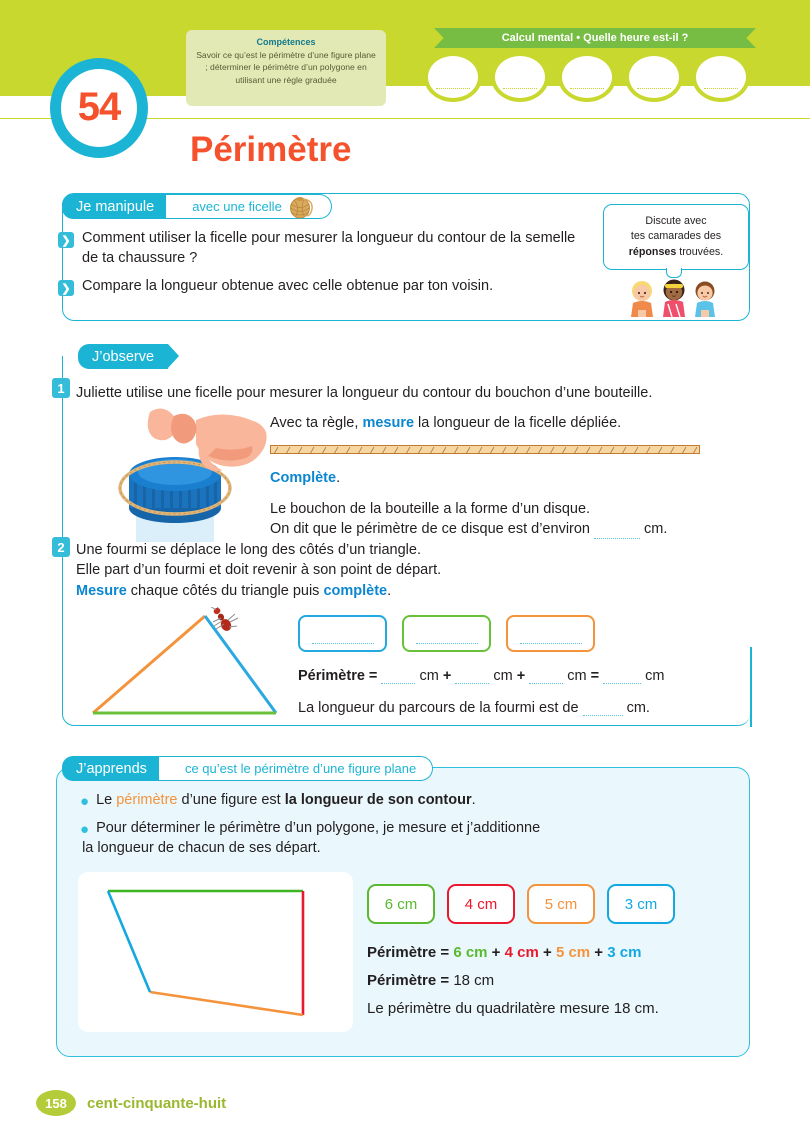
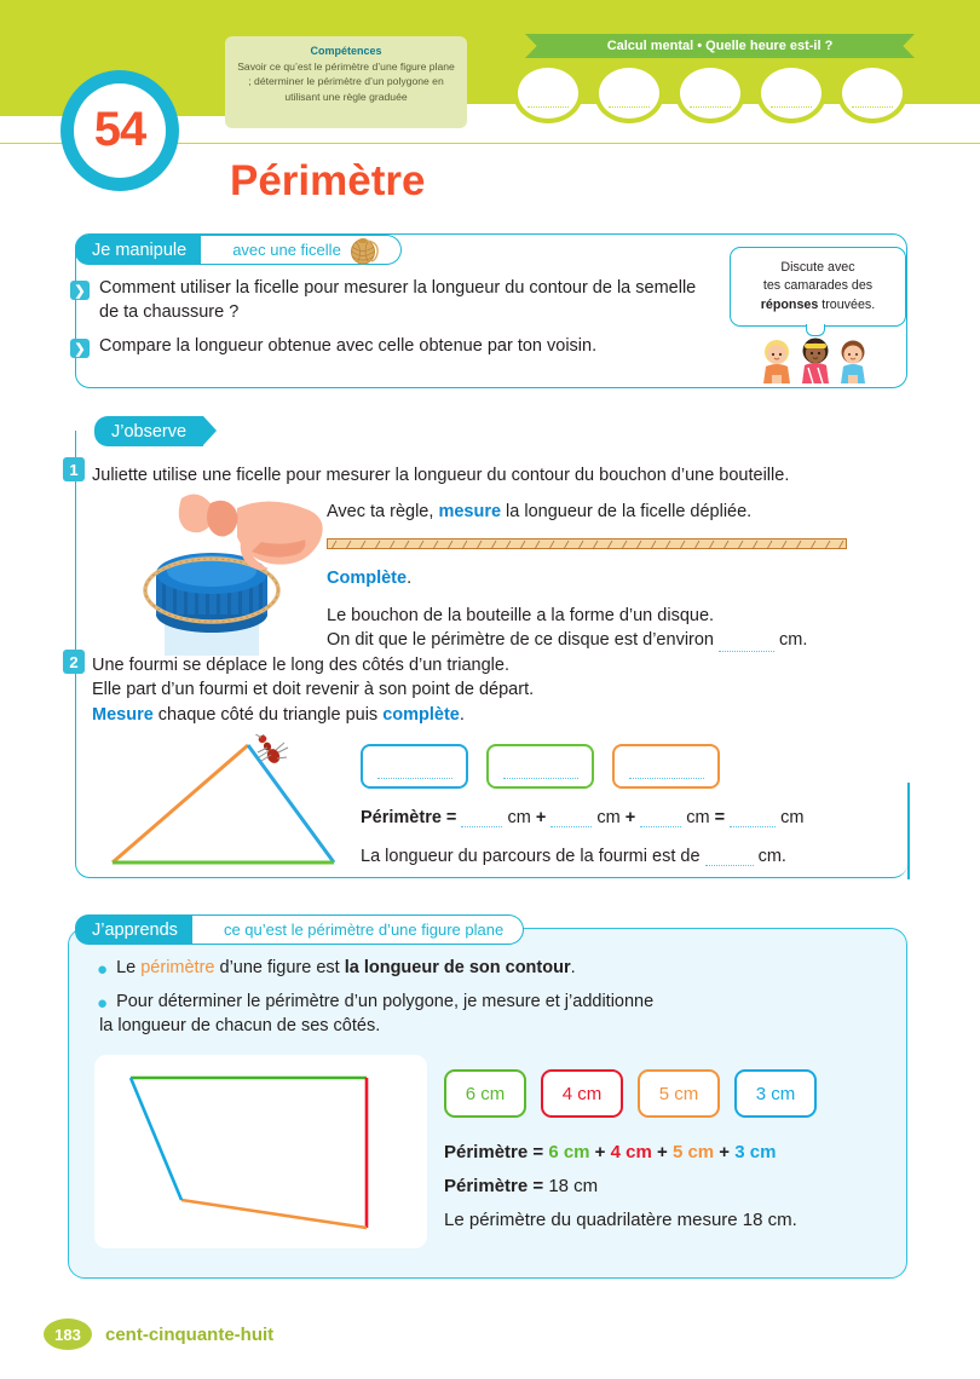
  54
  Compétences
  Savoir ce qu’est le périmètre d’une figure plane ; déterminer le périmètre d’un polygone en utilisant une règle graduée
  Calcul mental • Quelle heure est-il ?
  Périmètre
  Je manipule
  avec une ficelle
  ❯
  Comment utiliser la ficelle pour mesurer la longueur du contour de la semelle de ta chaussure ?
  ❯
  Compare la longueur obtenue avec celle obtenue par ton voisin.
  Discute avec
  tes camarades des
  réponses trouvées.
  J’observe
  1
  Juliette utilise une ficelle pour mesurer la longueur du contour du bouchon d’une bouteille.
  Avec ta règle, mesure la longueur de la ficelle dépliée.
  Complète.
  Le bouchon de la bouteille a la forme d’un disque.
  On dit que le périmètre de ce disque est d’environ cm.
  2
  Une fourmi se déplace le long des côtés d’un triangle.
  Elle part d’un fourmi et doit revenir à son point de départ.
- Mesure chaque côtés du triangle puis complète.
+ Mesure chaque côté du triangle puis complète.
  Périmètre = cm + cm + cm = cm
  La longueur du parcours de la fourmi est de cm.
  J’apprends
  ce qu’est le périmètre d’une figure plane
  ●
  Le périmètre d’une figure est la longueur de son contour.
  ●
  Pour déterminer le périmètre d’un polygone, je mesure et j’additionne
- la longueur de chacun de ses départ.
+ la longueur de chacun de ses côtés.
  6 cm
  4 cm
  5 cm
  3 cm
  Périmètre = 6 cm + 4 cm + 5 cm + 3 cm
  Périmètre = 18 cm
  Le périmètre du quadrilatère mesure 18 cm.
- 158
+ 183
  cent-cinquante-huit
